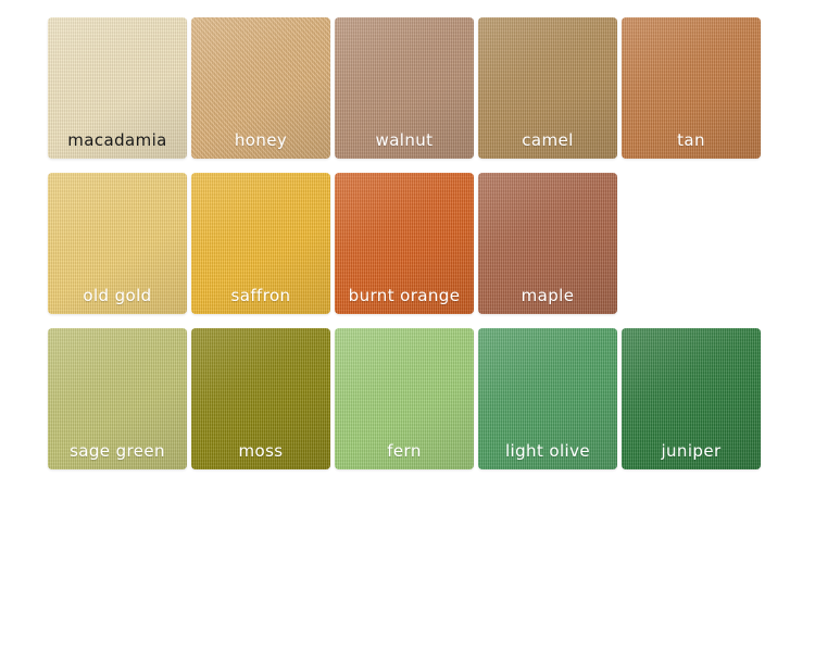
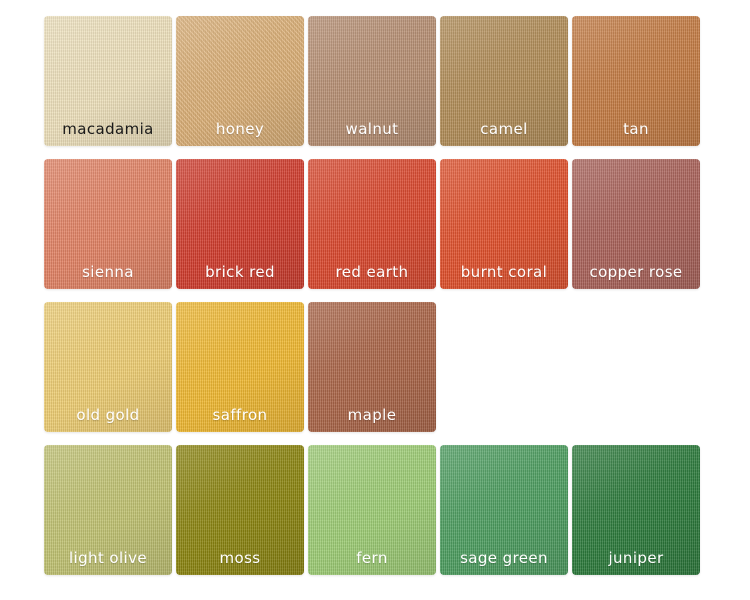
  macadamia
  honey
  walnut
  camel
  tan
+ sienna
+ brick red
+ red earth
+ burnt coral
+ copper rose
  old gold
  saffron
- burnt orange
  maple
- sage green
+ light olive
  moss
  fern
- light olive
+ sage green
  juniper
